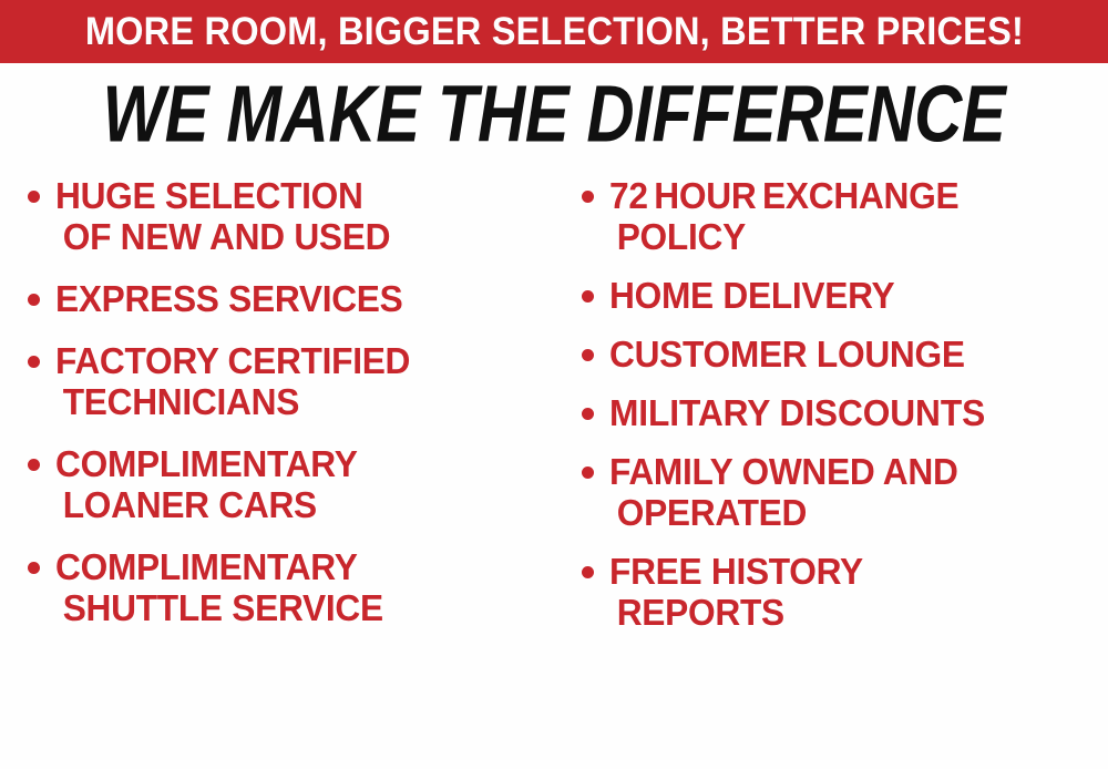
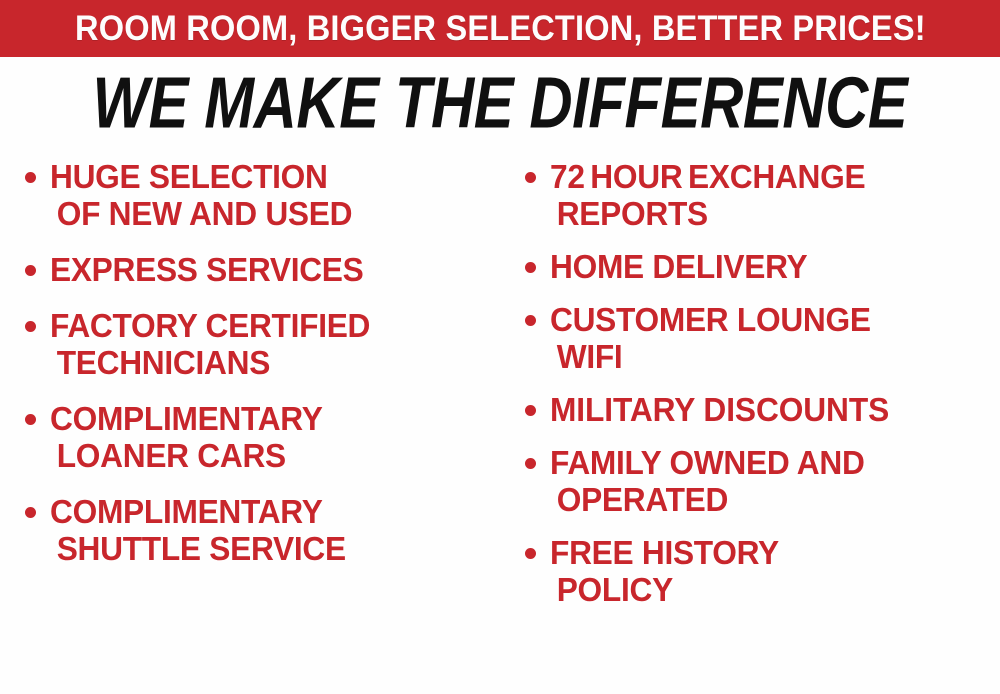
- MORE ROOM, BIGGER SELECTION, BETTER PRICES!
+ ROOM ROOM, BIGGER SELECTION, BETTER PRICES!
  WE MAKE THE DIFFERENCE
  HUGE SELECTION
  OF NEW AND USED
  EXPRESS SERVICES
  FACTORY CERTIFIED
  TECHNICIANS
  COMPLIMENTARY
  LOANER CARS
  COMPLIMENTARY
  SHUTTLE SERVICE
  72 HOUR EXCHANGE
- POLICY
+ REPORTS
  HOME DELIVERY
  CUSTOMER LOUNGE
+ WIFI
  MILITARY DISCOUNTS
  FAMILY OWNED AND
  OPERATED
  FREE HISTORY
- REPORTS
+ POLICY
